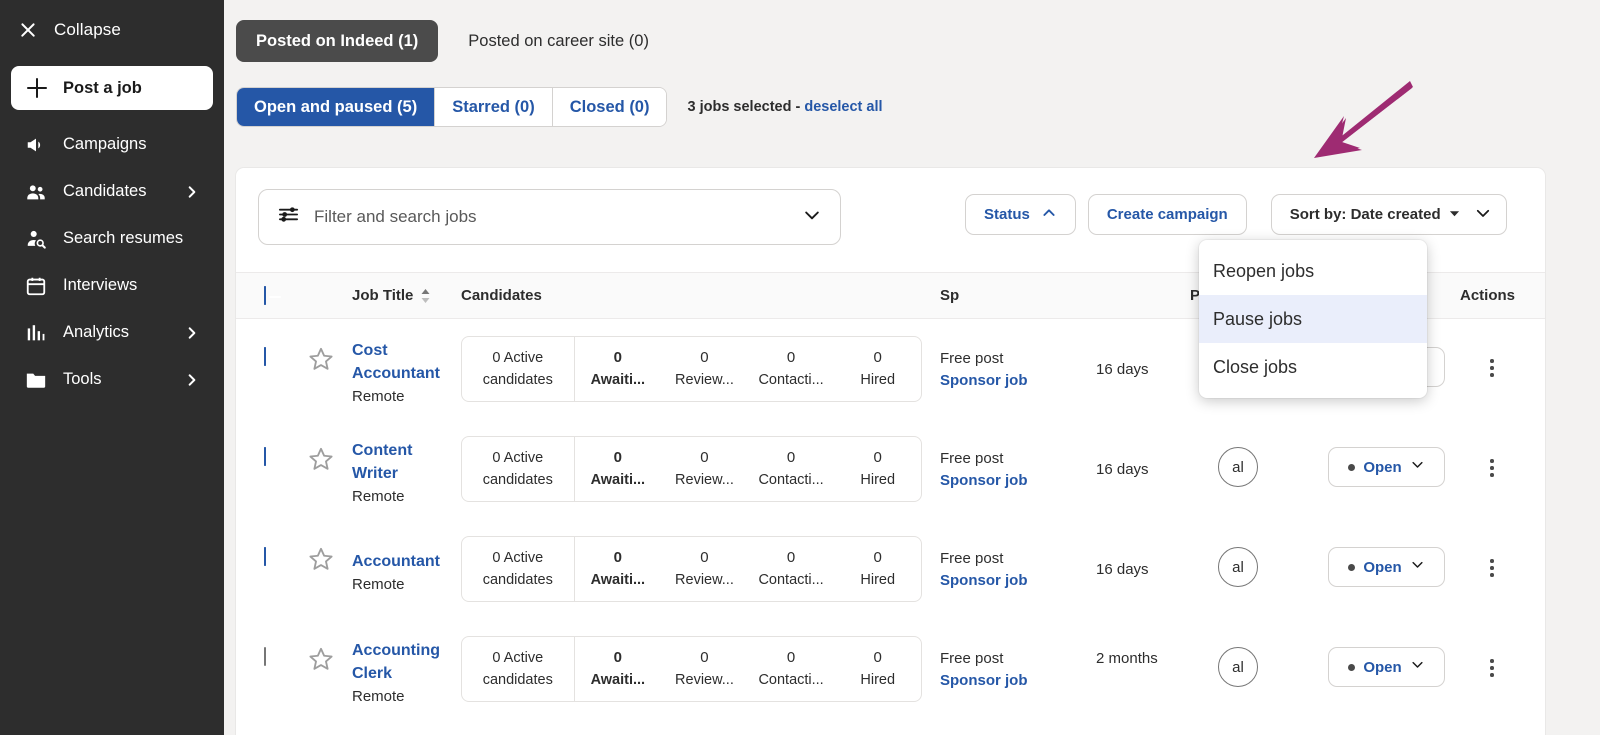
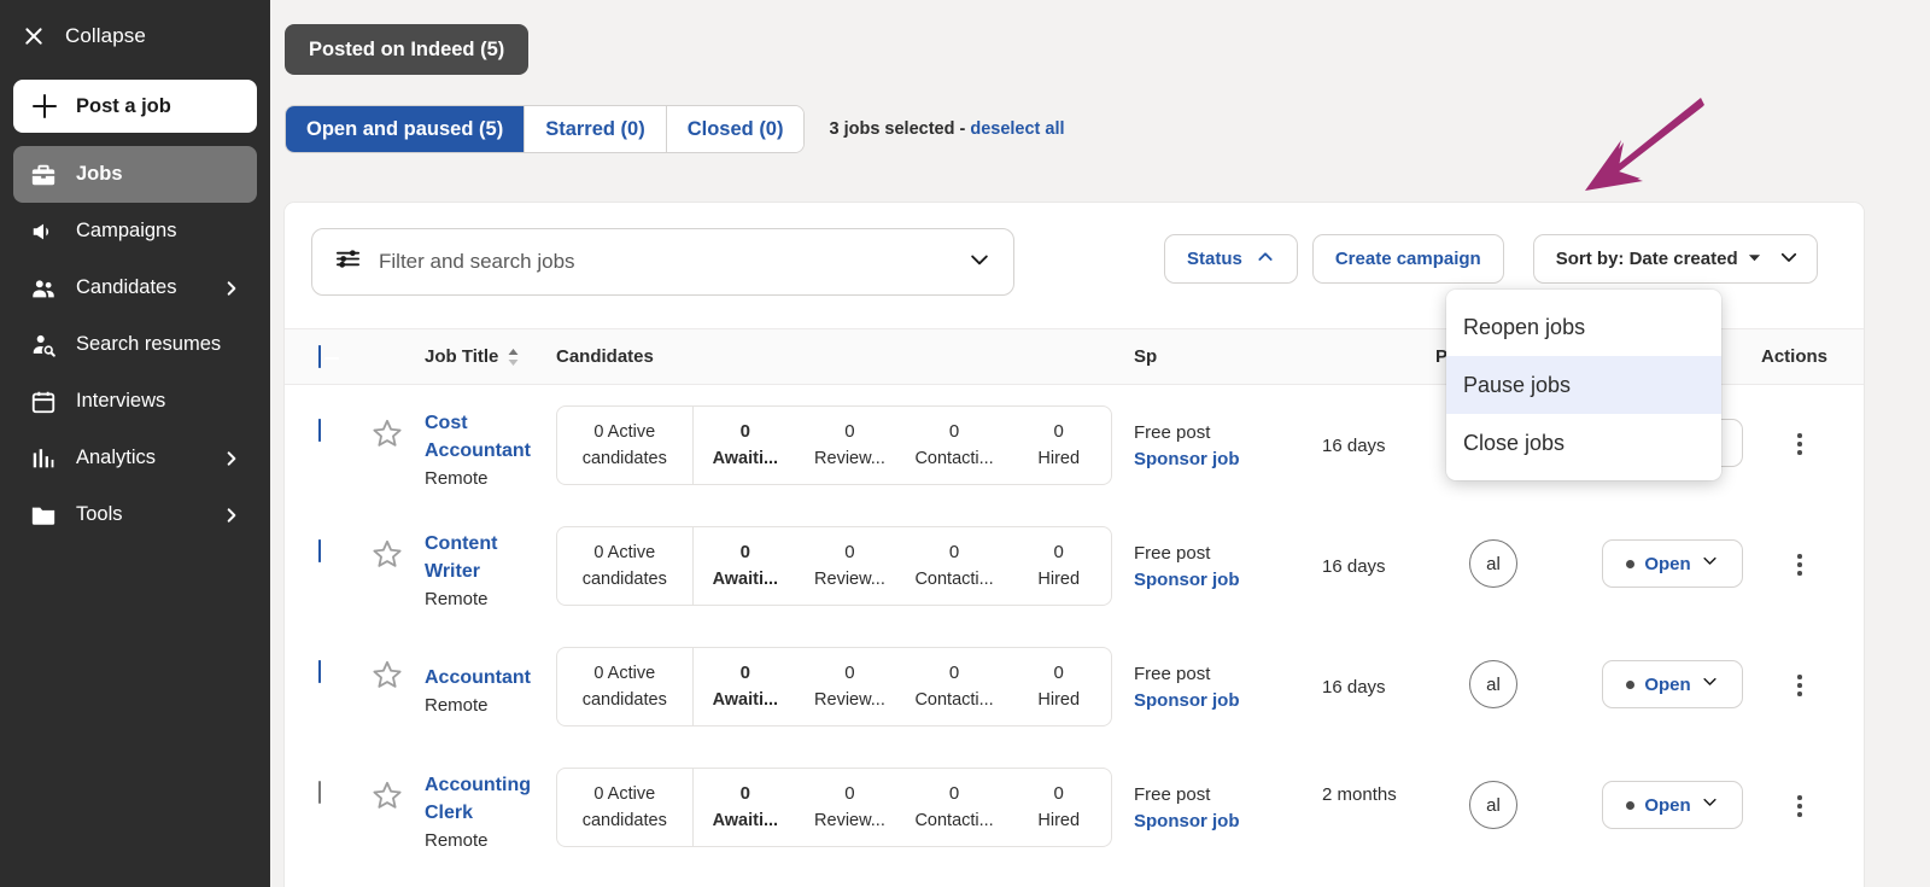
  Collapse
  Post a job
+ Jobs
  Campaigns
  Candidates
  Search resumes
  Interviews
  Analytics
  Tools
- Posted on Indeed (1)
+ Posted on Indeed (5)
- Posted on career site (0)
  Open and paused (5)
  Starred (0)
  Closed (0)
  3 jobs selected - deselect all
  Filter and search jobs
  Status
  Create campaign
  Sort by: Date created
  Job Title
  Candidates
  Sp
  Actions
  Cost Accountant
  Remote
  0 Active
  candidates
  0
  Awaiti...
  0
  Review...
  0
  Contacti...
  0
  Hired
  Free post
  Sponsor job
  16 days
  Content Writer
  Remote
  0 Active
  candidates
  0
  Awaiti...
  0
  Review...
  0
  Contacti...
  0
  Hired
  Free post
  Sponsor job
  16 days
  al
  Open
  Accountant
  Remote
  0 Active
  candidates
  0
  Awaiti...
  0
  Review...
  0
  Contacti...
  0
  Hired
  Free post
  Sponsor job
  16 days
  al
  Open
  Accounting Clerk
  Remote
  0 Active
  candidates
  0
  Awaiti...
  0
  Review...
  0
  Contacti...
  0
  Hired
  Free post
  Sponsor job
  2 months
  al
  Open
  Reopen jobs
  Pause jobs
  Close jobs
